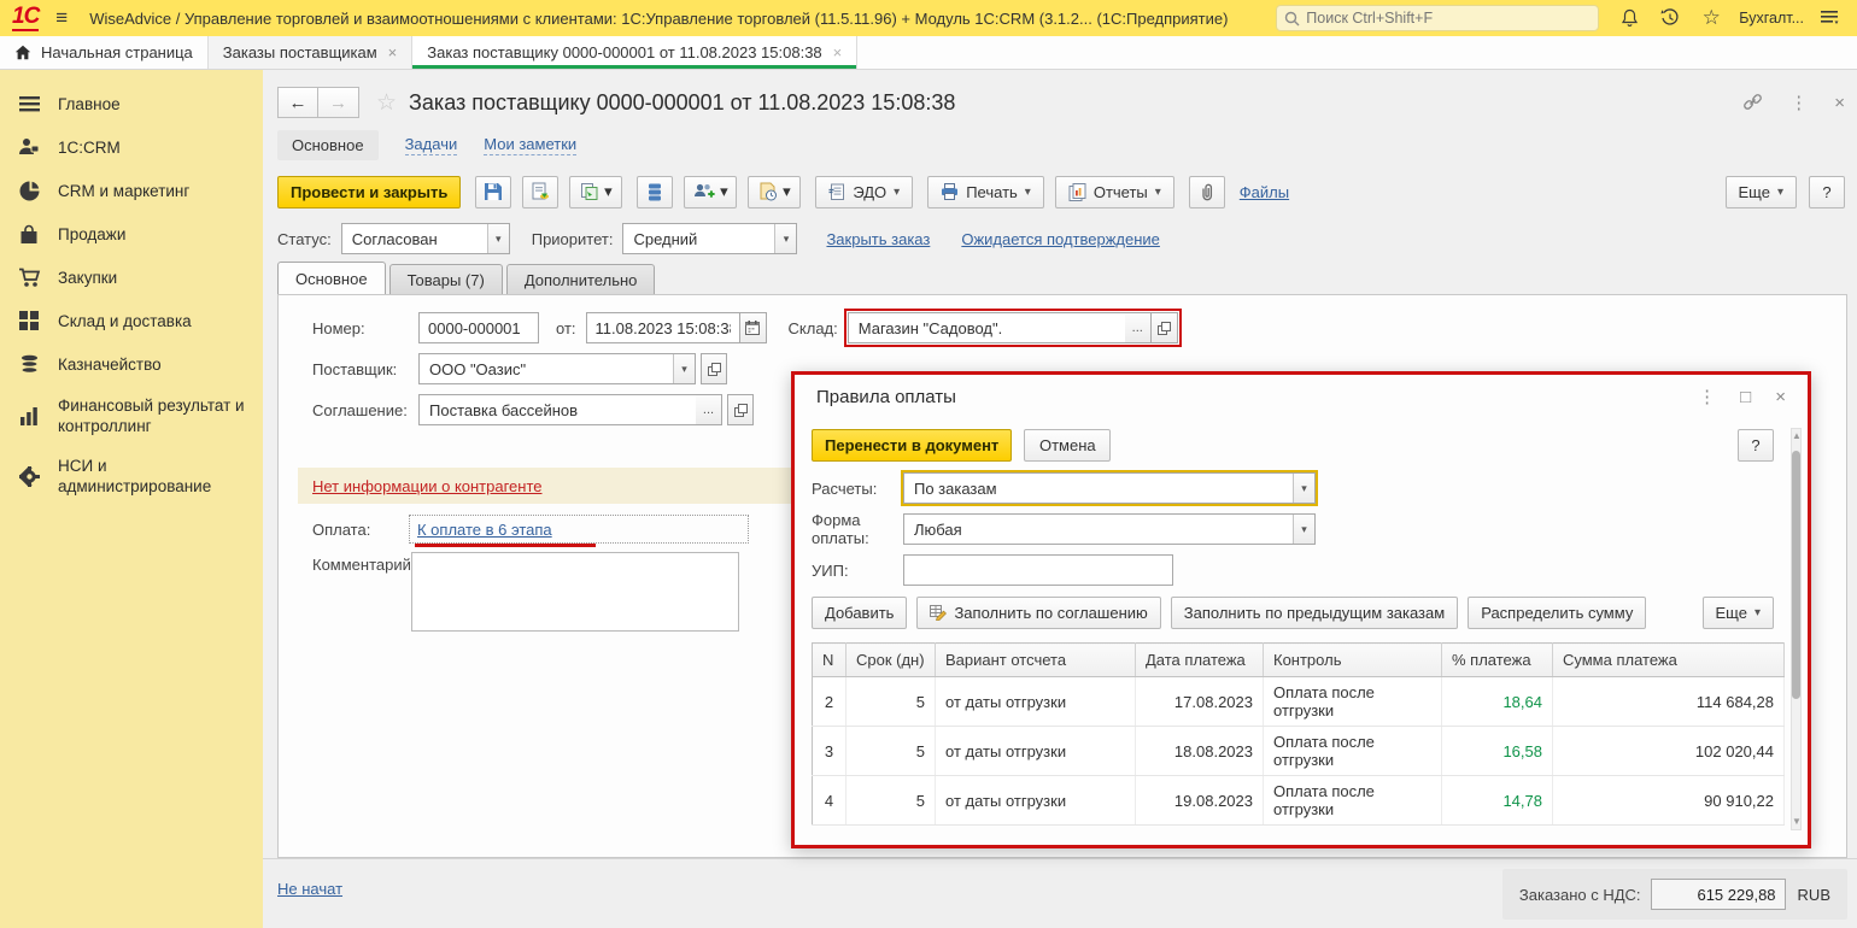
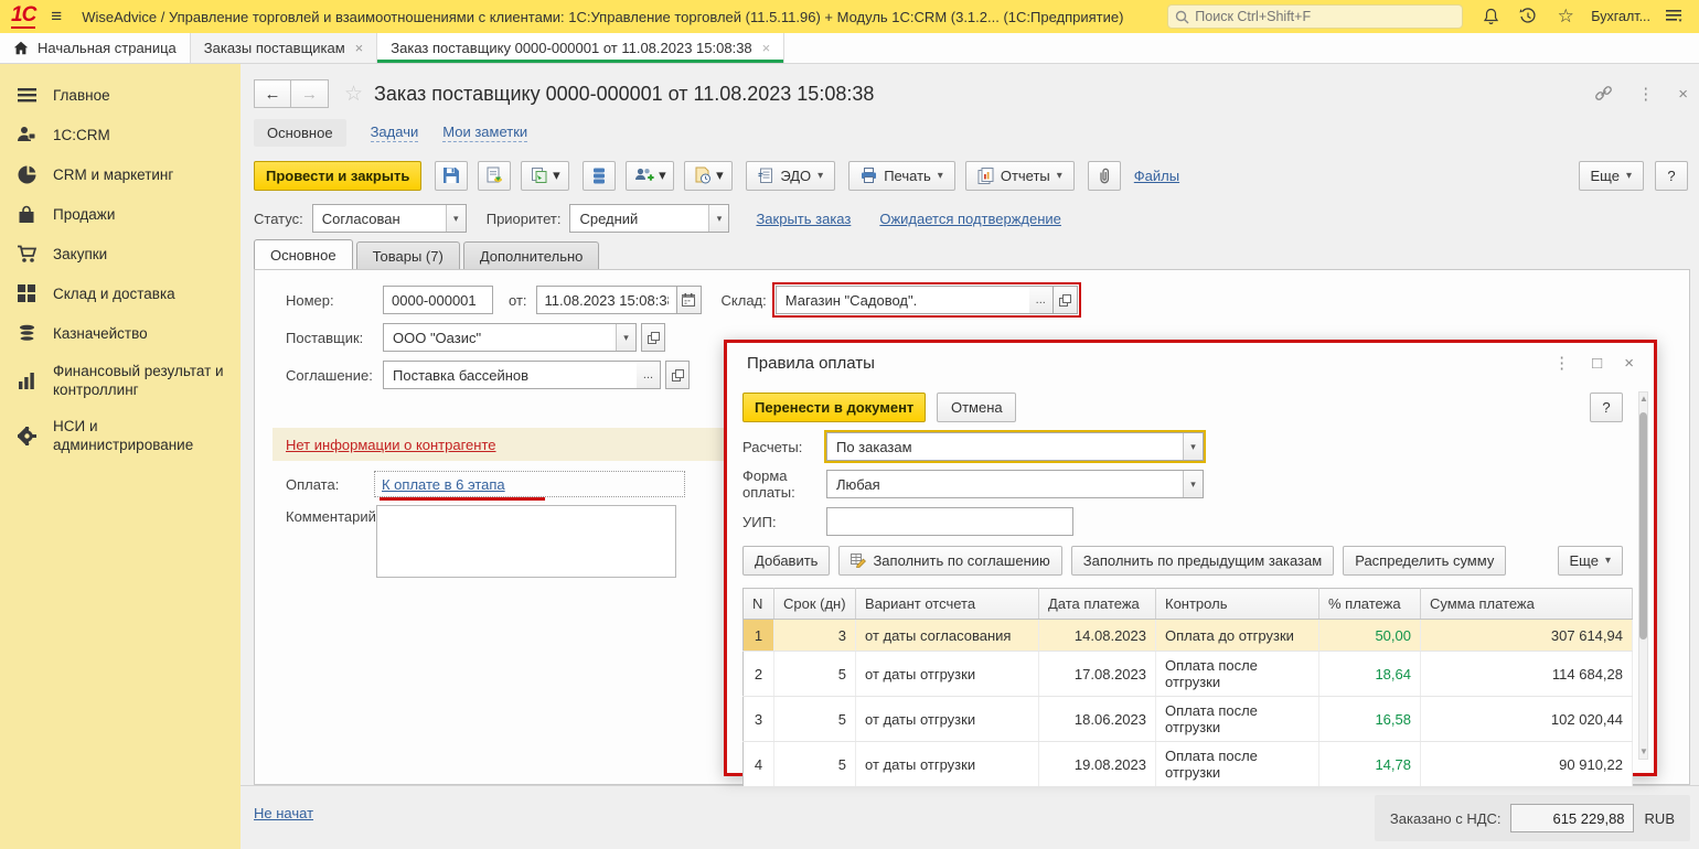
  1С
  ≡
  WiseAdvice / Управление торговлей и взаимоотношениями с клиентами: 1С:Управление торговлей (11.5.11.96) + Модуль 1С:CRM (3.1.2... (1С:Предприятие)
  Поиск Ctrl+Shift+F
  ☆
  Бухгалт...
  Начальная страница
  Заказы поставщикам
  ×
  Заказ поставщику 0000-000001 от 11.08.2023 15:08:38
  ×
  Главное
  1С:CRM
  CRM и маркетинг
  Продажи
  Закупки
  Склад и доставка
  Казначейство
  Финансовый результат и контроллинг
  НСИ и администрирование
  ←
  →
  ☆
  Заказ поставщику 0000-000001 от 11.08.2023 15:08:38
  ⋮
  ×
  Основное
  Задачи
  Мои заметки
  Провести и закрыть
  ▾
  ▾
  ▾
  ЭДО
  ▾
  Печать
  ▾
  Отчеты
  ▾
  Файлы
  Еще
  ▾
  ?
  Статус:
  Согласован
  ▾
  Приоритет:
  Средний
  ▾
  Закрыть заказ
  Ожидается подтверждение
  Основное
  Товары (7)
  Дополнительно
  Номер:
  0000-000001
  от:
  11.08.2023 15:08:3
  Склад:
  Магазин "Садовод".
  ...
  Поставщик:
  ООО "Оазис"
  ▾
  Соглашение:
  Поставка бассейнов
  ...
  Нет информации о контрагенте
  Оплата:
  К оплате в 6 этапа
  Комментарий
  Не начат
  Заказано с НДС:
  615 229,88
  RUB
  Правила оплаты
  ⋮
  □
  ×
  Перенести в документ
  Отмена
  ?
  Расчеты:
  По заказам
  ▾
  Форма оплаты:
  Любая
  ▾
  УИП:
  Добавить
  Заполнить по соглашению
  Заполнить по предыдущим заказам
  Распределить сумму
  Еще
  ▾
  N	Срок (дн)	Вариант отсчета	Дата платежа	Контроль	% платежа	Сумма платежа
+ 1	3	от даты согласования	14.08.2023	Оплата до отгрузки	50,00	307 614,94
  2	5	от даты отгрузки	17.08.2023	Оплата после отгрузки	18,64	114 684,28
- 3	5	от даты отгрузки	18.08.2023	Оплата после отгрузки	16,58	102 020,44
+ 3	5	от даты отгрузки	18.06.2023	Оплата после отгрузки	16,58	102 020,44
  4	5	от даты отгрузки	19.08.2023	Оплата после отгрузки	14,78	90 910,22
  ▲
  ▼
